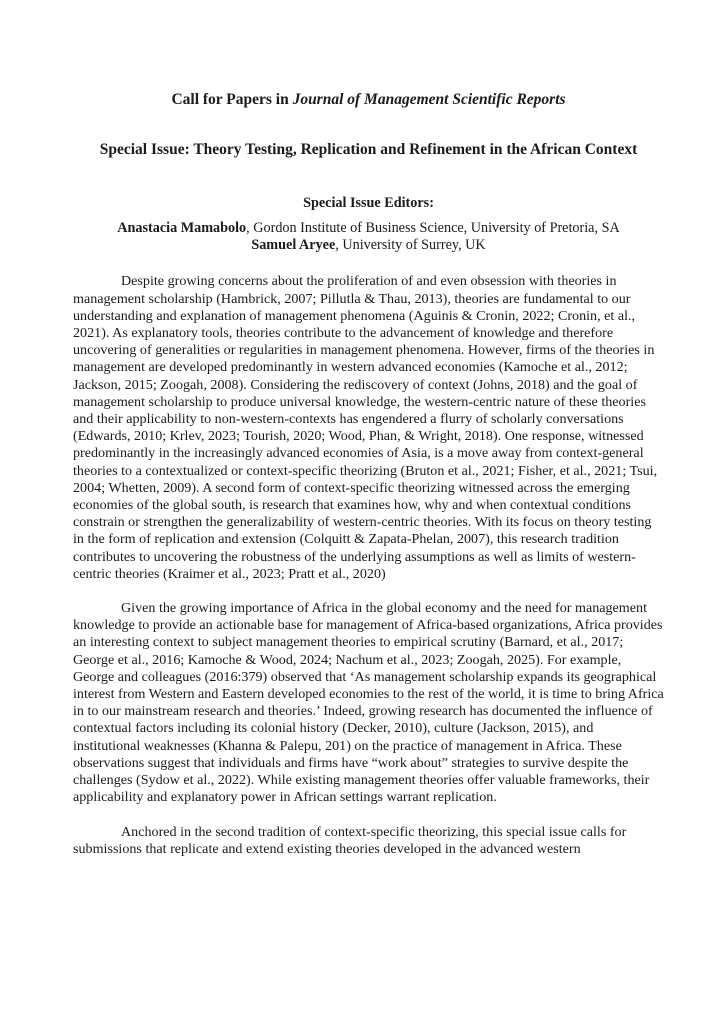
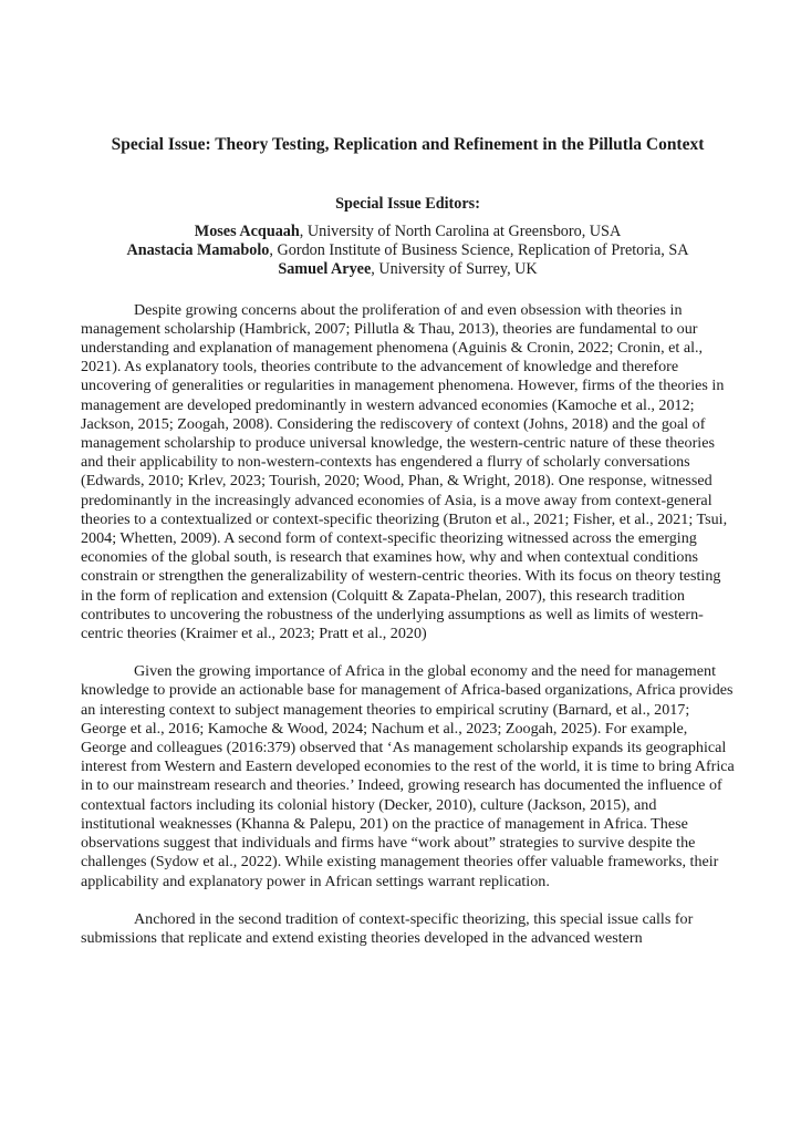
- Call for Papers in Journal of Management Scientific Reports
- Special Issue: Theory Testing, Replication and Refinement in the African Context
+ Special Issue: Theory Testing, Replication and Refinement in the Pillutla Context
  Special Issue Editors:
+ Moses Acquaah, University of North Carolina at Greensboro, USA
- Anastacia Mamabolo, Gordon Institute of Business Science, University of Pretoria, SA
+ Anastacia Mamabolo, Gordon Institute of Business Science, Replication of Pretoria, SA
  Samuel Aryee, University of Surrey, UK
  Despite growing concerns about the proliferation of and even obsession with theories in management scholarship (Hambrick, 2007; Pillutla & Thau, 2013), theories are fundamental to our understanding and explanation of management phenomena (Aguinis & Cronin, 2022; Cronin, et al., 2021). As explanatory tools, theories contribute to the advancement of knowledge and therefore uncovering of generalities or regularities in management phenomena. However, firms of the theories in management are developed predominantly in western advanced economies (Kamoche et al., 2012; Jackson, 2015; Zoogah, 2008). Considering the rediscovery of context (Johns, 2018) and the goal of management scholarship to produce universal knowledge, the western-centric nature of these theories and their applicability to non-western-contexts has engendered a flurry of scholarly conversations (Edwards, 2010; Krlev, 2023; Tourish, 2020; Wood, Phan, & Wright, 2018). One response, witnessed predominantly in the increasingly advanced economies of Asia, is a move away from context-general theories to a contextualized or context-specific theorizing (Bruton et al., 2021; Fisher, et al., 2021; Tsui, 2004; Whetten, 2009). A second form of context-specific theorizing witnessed across the emerging economies of the global south, is research that examines how, why and when contextual conditions constrain or strengthen the generalizability of western-centric theories. With its focus on theory testing in the form of replication and extension (Colquitt & Zapata-Phelan, 2007), this research tradition contributes to uncovering the robustness of the underlying assumptions as well as limits of western-centric theories (Kraimer et al., 2023; Pratt et al., 2020)
  Given the growing importance of Africa in the global economy and the need for management knowledge to provide an actionable base for management of Africa-based organizations, Africa provides an interesting context to subject management theories to empirical scrutiny (Barnard, et al., 2017; George et al., 2016; Kamoche & Wood, 2024; Nachum et al., 2023; Zoogah, 2025). For example, George and colleagues (2016:379) observed that ‘As management scholarship expands its geographical interest from Western and Eastern developed economies to the rest of the world, it is time to bring Africa in to our mainstream research and theories.’ Indeed, growing research has documented the influence of contextual factors including its colonial history (Decker, 2010), culture (Jackson, 2015), and institutional weaknesses (Khanna & Palepu, 201) on the practice of management in Africa. These observations suggest that individuals and firms have “work about” strategies to survive despite the challenges (Sydow et al., 2022). While existing management theories offer valuable frameworks, their applicability and explanatory power in African settings warrant replication.
  Anchored in the second tradition of context-specific theorizing, this special issue calls for submissions that replicate and extend existing theories developed in the advanced western
